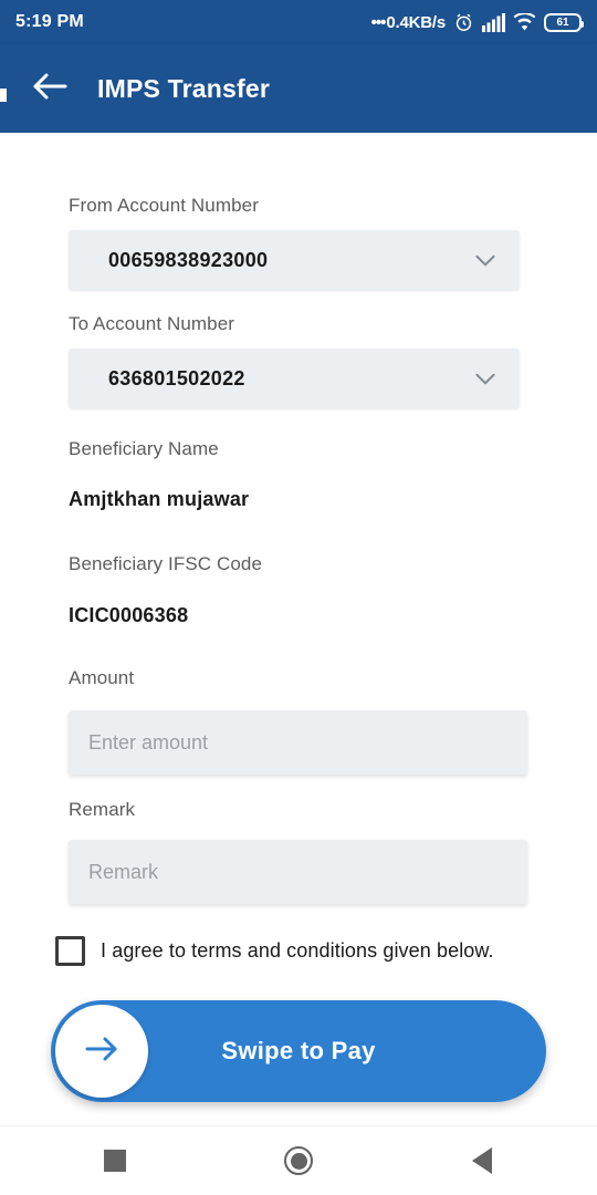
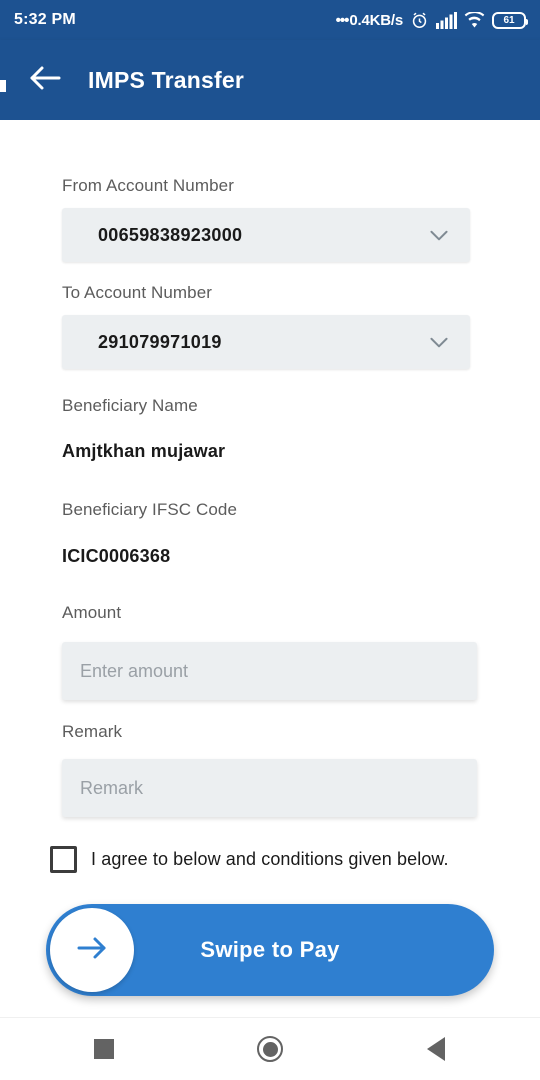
- 5:19 PM
+ 5:32 PM
  •••0.4KB/s
  61
  IMPS Transfer
  From Account Number
  00659838923000
  To Account Number
- 636801502022
+ 291079971019
  Beneficiary Name
  Amjtkhan mujawar
  Beneficiary IFSC Code
  ICIC0006368
  Amount
  Enter amount
  Remark
  Remark
- I agree to terms and conditions given below.
+ I agree to below and conditions given below.
  Swipe to Pay
